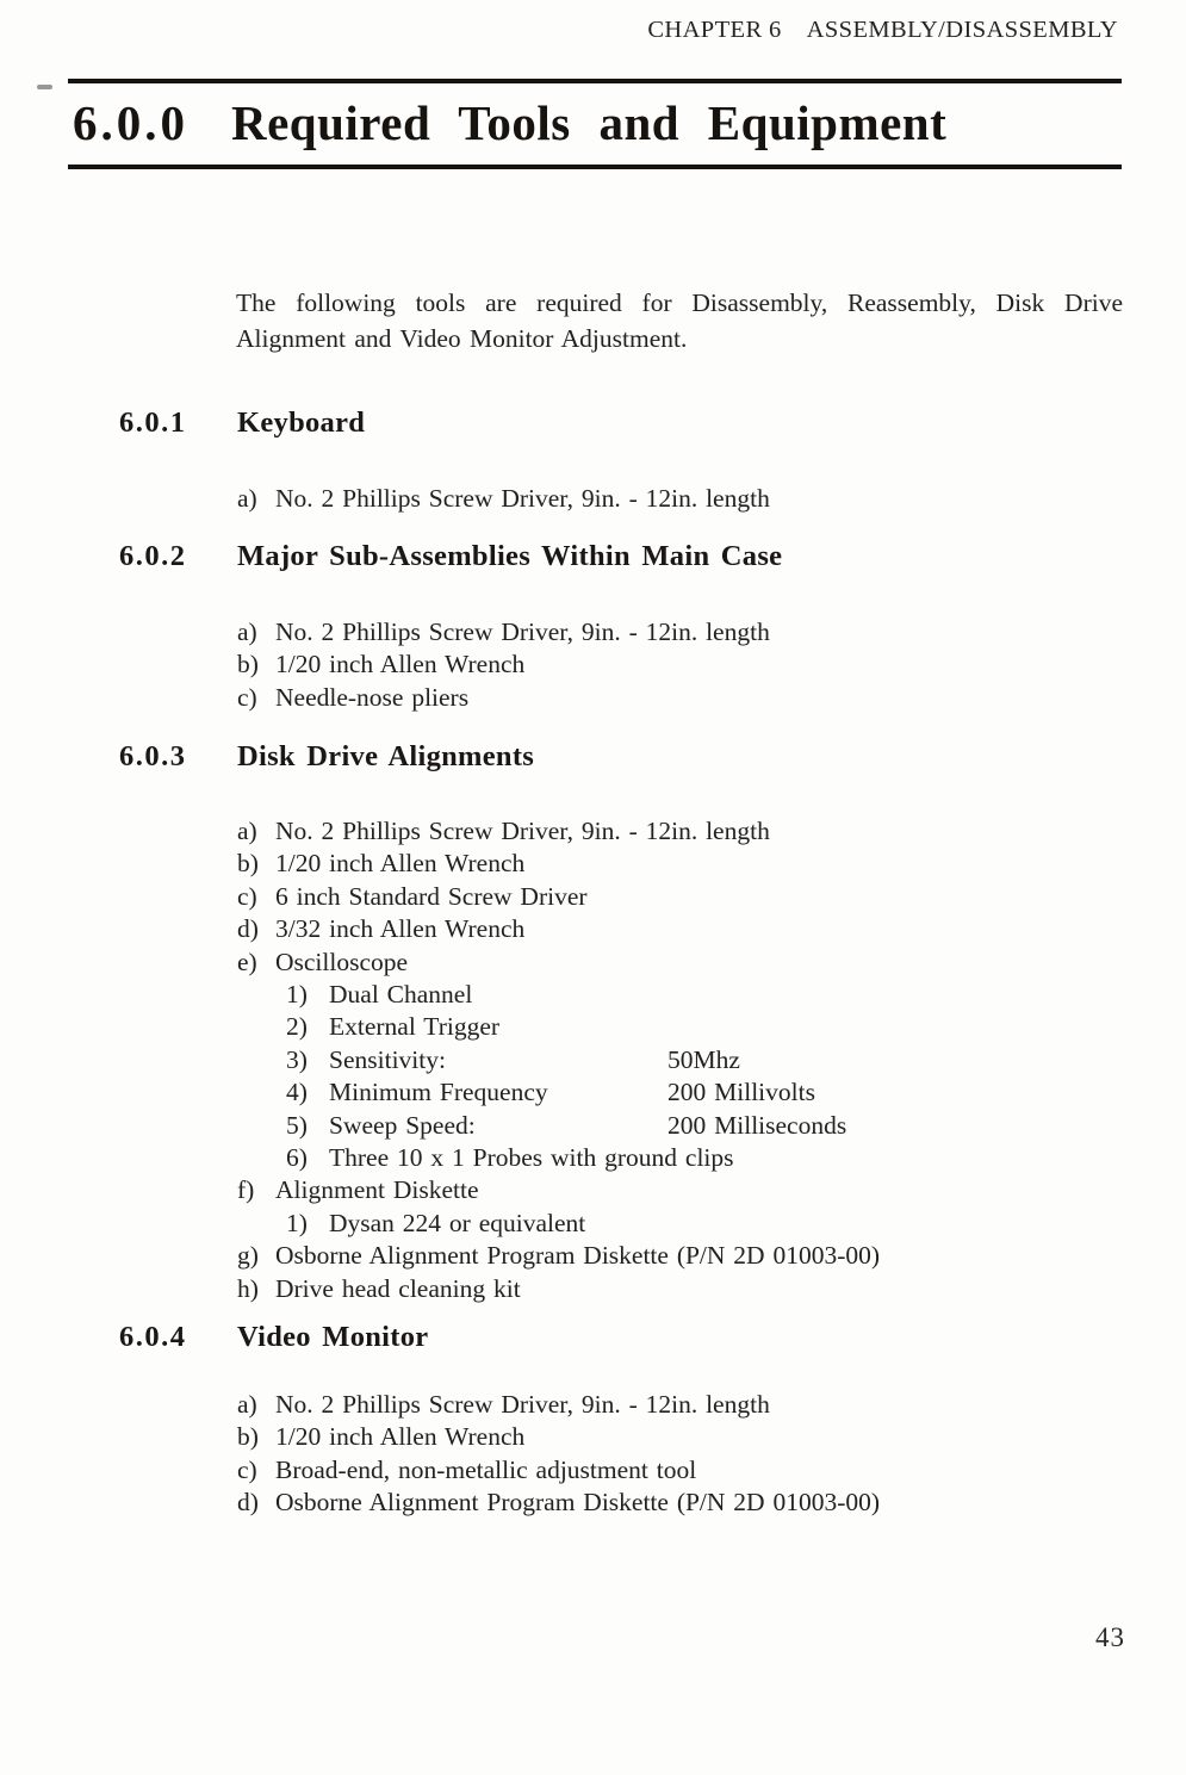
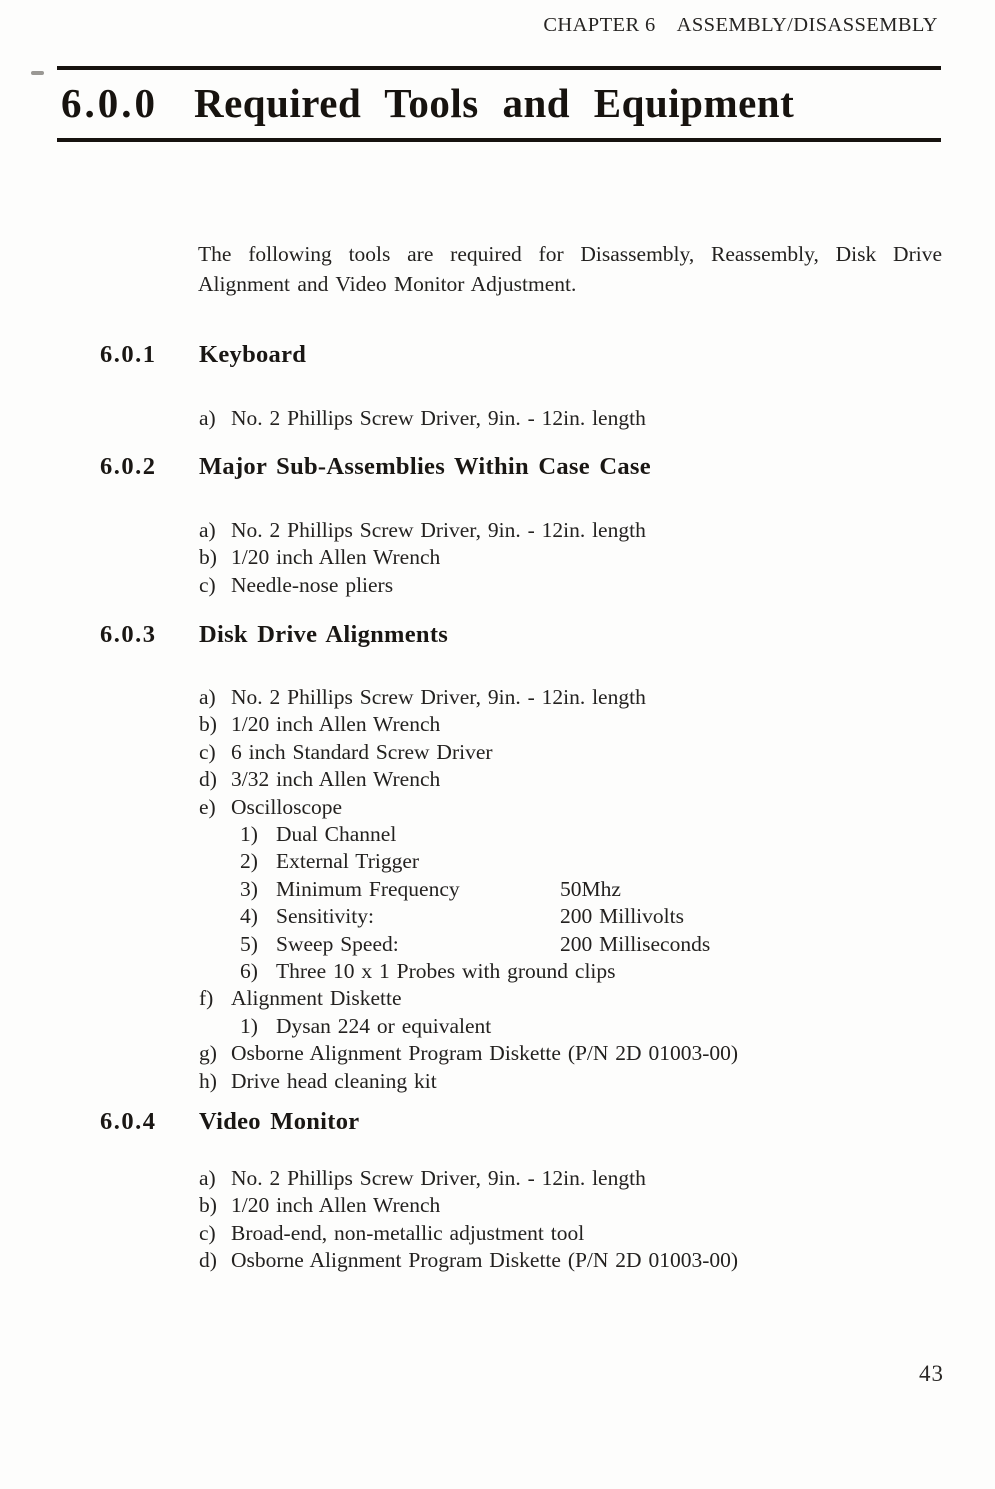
  CHAPTER 6 ASSEMBLY/DISASSEMBLY
  6.0.0
  Required Tools and Equipment
  The following tools are required for Disassembly, Reassembly, Disk Drive Alignment and Video Monitor Adjustment.
  6.0.1
  Keyboard
  a)
  No. 2 Phillips Screw Driver, 9in. - 12in. length
  6.0.2
- Major Sub-Assemblies Within Main Case
+ Major Sub-Assemblies Within Case Case
  a)
  No. 2 Phillips Screw Driver, 9in. - 12in. length
  b)
  1/20 inch Allen Wrench
  c)
  Needle-nose pliers
  6.0.3
  Disk Drive Alignments
  a)
  No. 2 Phillips Screw Driver, 9in. - 12in. length
  b)
  1/20 inch Allen Wrench
  c)
  6 inch Standard Screw Driver
  d)
  3/32 inch Allen Wrench
  e)
  Oscilloscope
  1)
  Dual Channel
  2)
  External Trigger
  3)
- Sensitivity:
+ Minimum Frequency
  50Mhz
  4)
- Minimum Frequency
+ Sensitivity:
  200 Millivolts
  5)
  Sweep Speed:
  200 Milliseconds
  6)
  Three 10 x 1 Probes with ground clips
  f)
  Alignment Diskette
  1)
  Dysan 224 or equivalent
  g)
  Osborne Alignment Program Diskette (P/N 2D 01003-00)
  h)
  Drive head cleaning kit
  6.0.4
  Video Monitor
  a)
  No. 2 Phillips Screw Driver, 9in. - 12in. length
  b)
  1/20 inch Allen Wrench
  c)
  Broad-end, non-metallic adjustment tool
  d)
  Osborne Alignment Program Diskette (P/N 2D 01003-00)
  43
